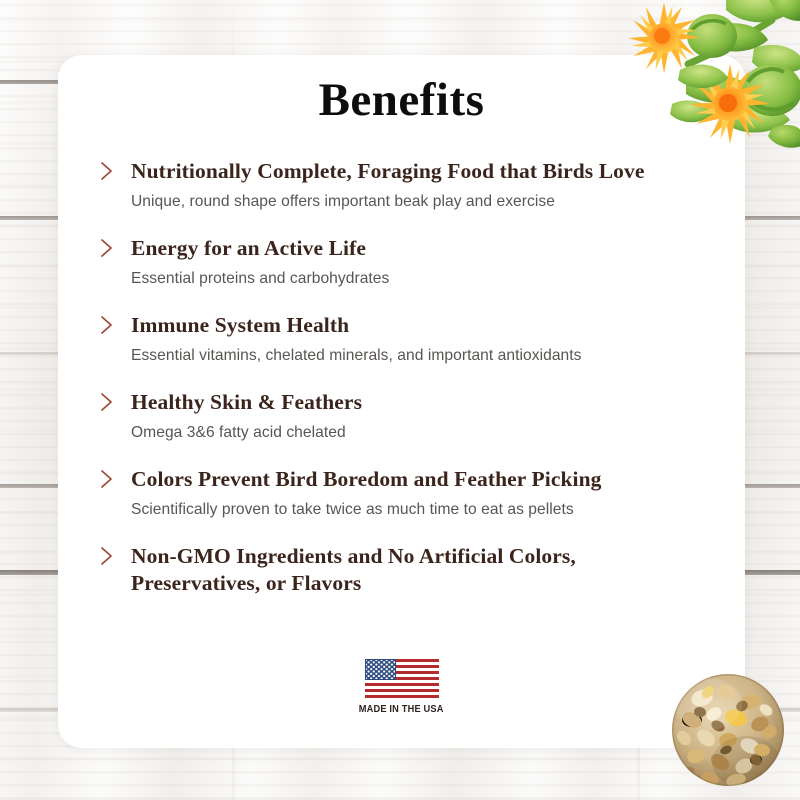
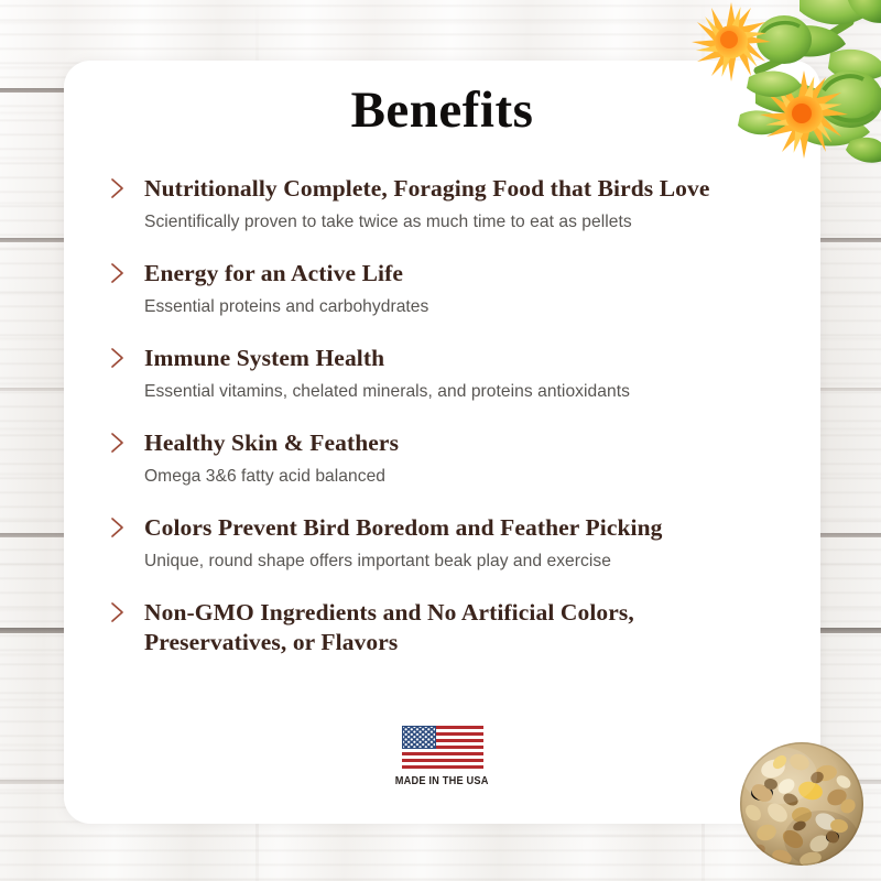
  Benefits
  Nutritionally Complete, Foraging Food that Birds Love
- Unique, round shape offers important beak play and exercise
+ Scientifically proven to take twice as much time to eat as pellets
  Energy for an Active Life
  Essential proteins and carbohydrates
  Immune System Health
- Essential vitamins, chelated minerals, and important antioxidants
+ Essential vitamins, chelated minerals, and proteins antioxidants
  Healthy Skin & Feathers
- Omega 3&6 fatty acid chelated
+ Omega 3&6 fatty acid balanced
  Colors Prevent Bird Boredom and Feather Picking
- Scientifically proven to take twice as much time to eat as pellets
+ Unique, round shape offers important beak play and exercise
  Non-GMO Ingredients and No Artificial Colors, Preservatives, or Flavors
  MADE IN THE USA
